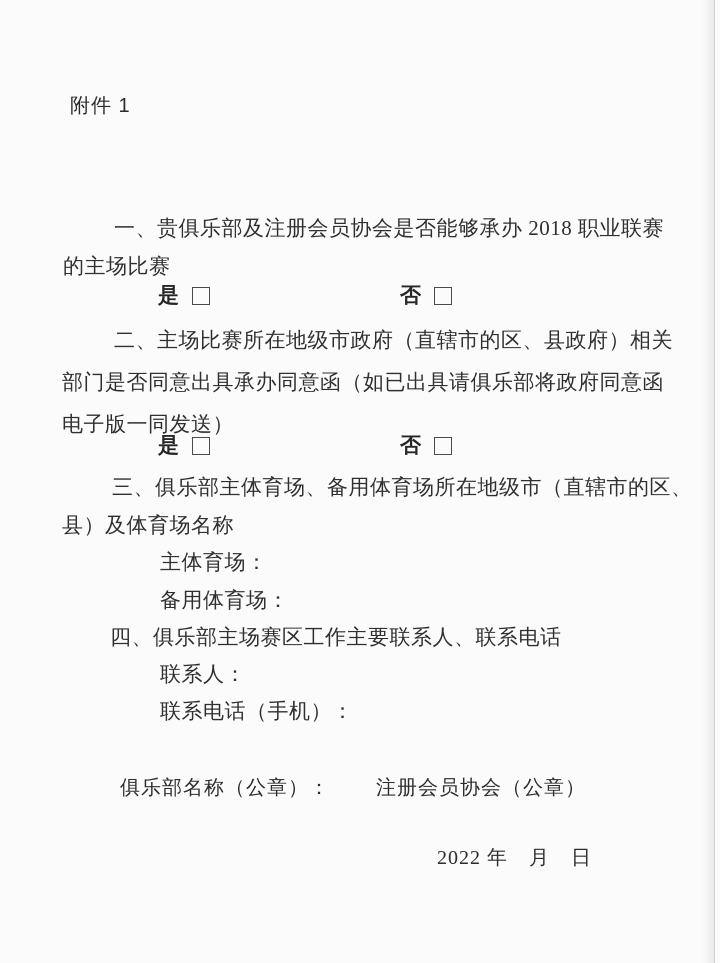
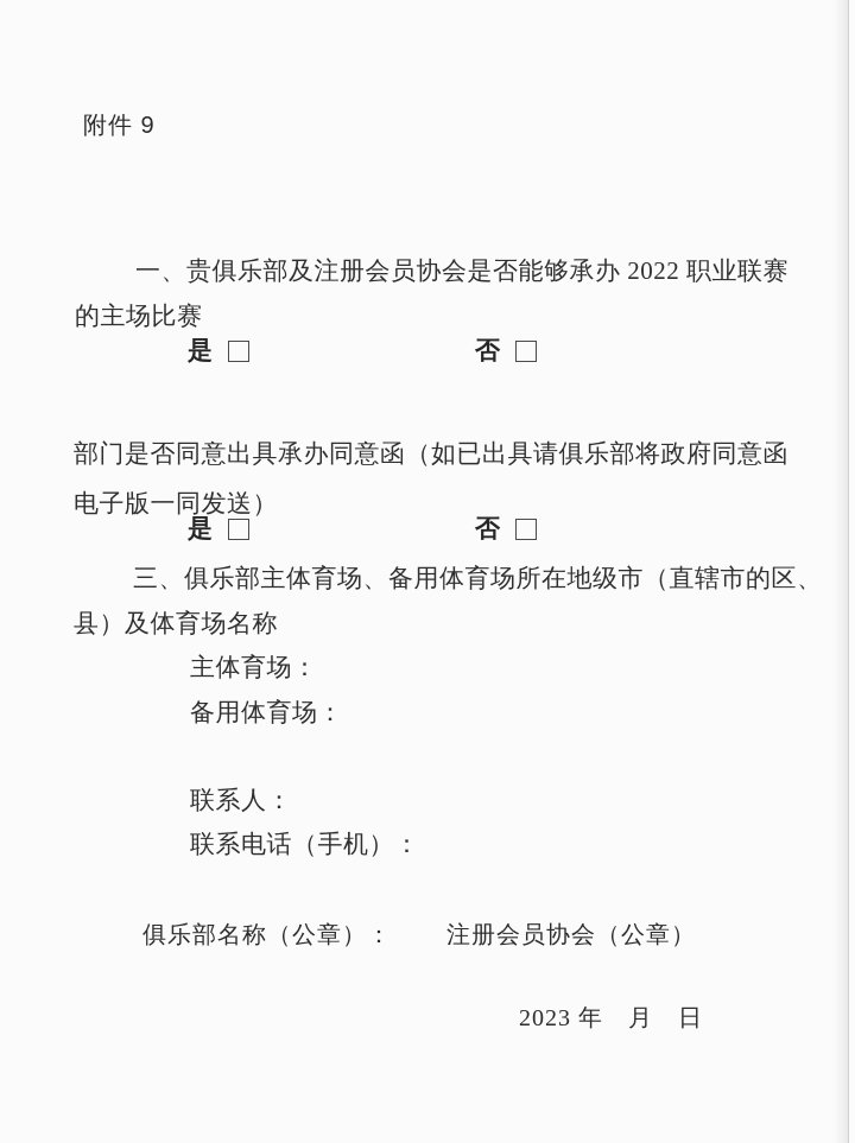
- 附件 1
+ 附件 9
- 一、贵俱乐部及注册会员协会是否能够承办 2018 职业联赛
+ 一、贵俱乐部及注册会员协会是否能够承办 2022 职业联赛
  的主场比赛
  是
  否
- 二、主场比赛所在地级市政府（直辖市的区、县政府）相关
  部门是否同意出具承办同意函（如已出具请俱乐部将政府同意函
  电子版一同发送）
  是
  否
  三、俱乐部主体育场、备用体育场所在地级市（直辖市的区、
  县）及体育场名称
  主体育场：
  备用体育场：
- 四、俱乐部主场赛区工作主要联系人、联系电话
  联系人：
  联系电话（手机）：
  俱乐部名称（公章）：
  注册会员协会（公章）
- 2022 年 月 日
+ 2023 年 月 日
